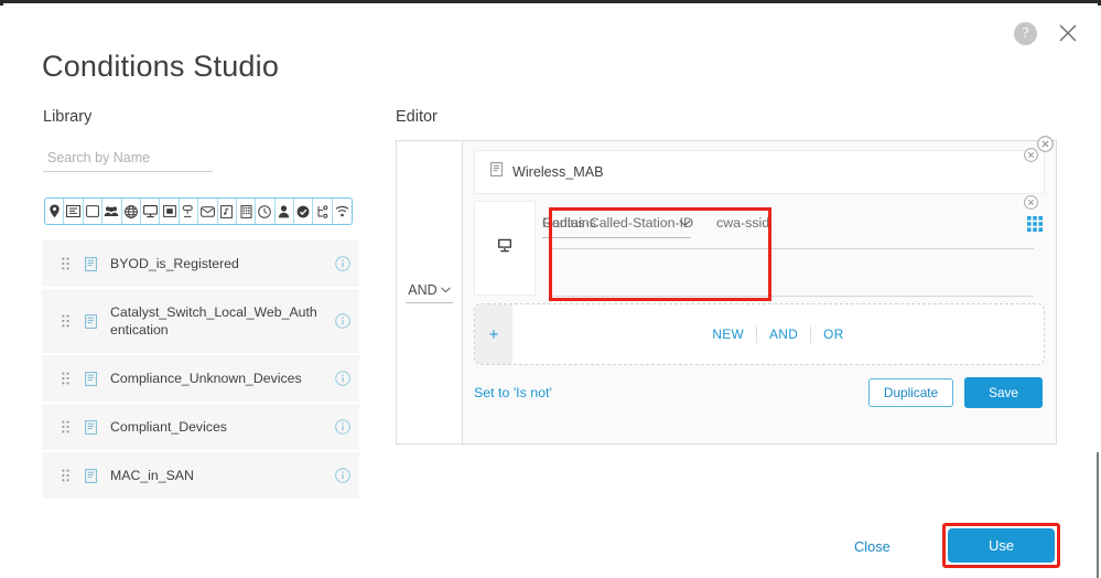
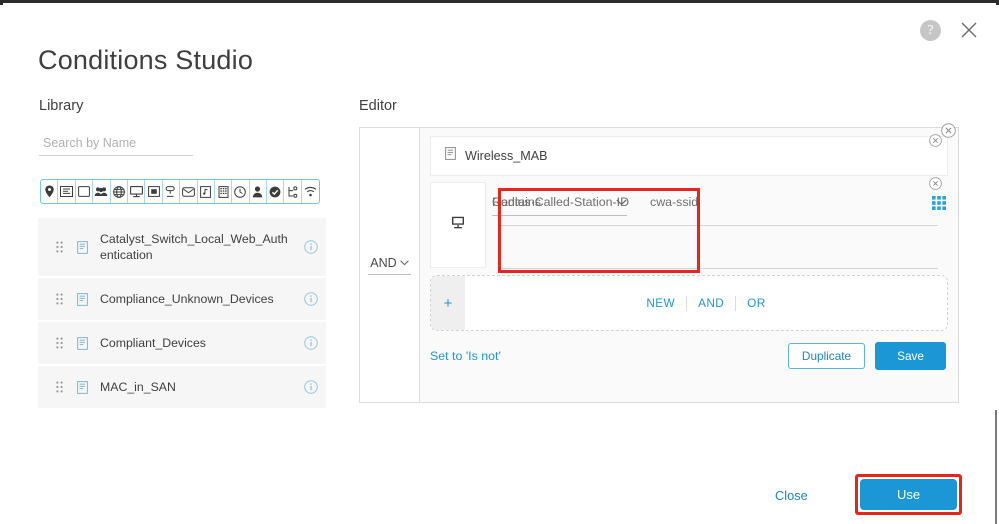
  ?
  Conditions Studio
  Library
  Editor
  Search by Name
- BYOD_is_Registered
  Catalyst_Switch_Local_Web_Authentication
  Compliance_Unknown_Devices
  Compliant_Devices
  MAC_in_SAN
  AND
  Wireless_MAB
  Radius·Called-Station-ID
  Contains
  cwa-ssid
  +
  NEW
  AND
  OR
  Set to 'Is not'
  Duplicate
  Save
  Close
  Use
